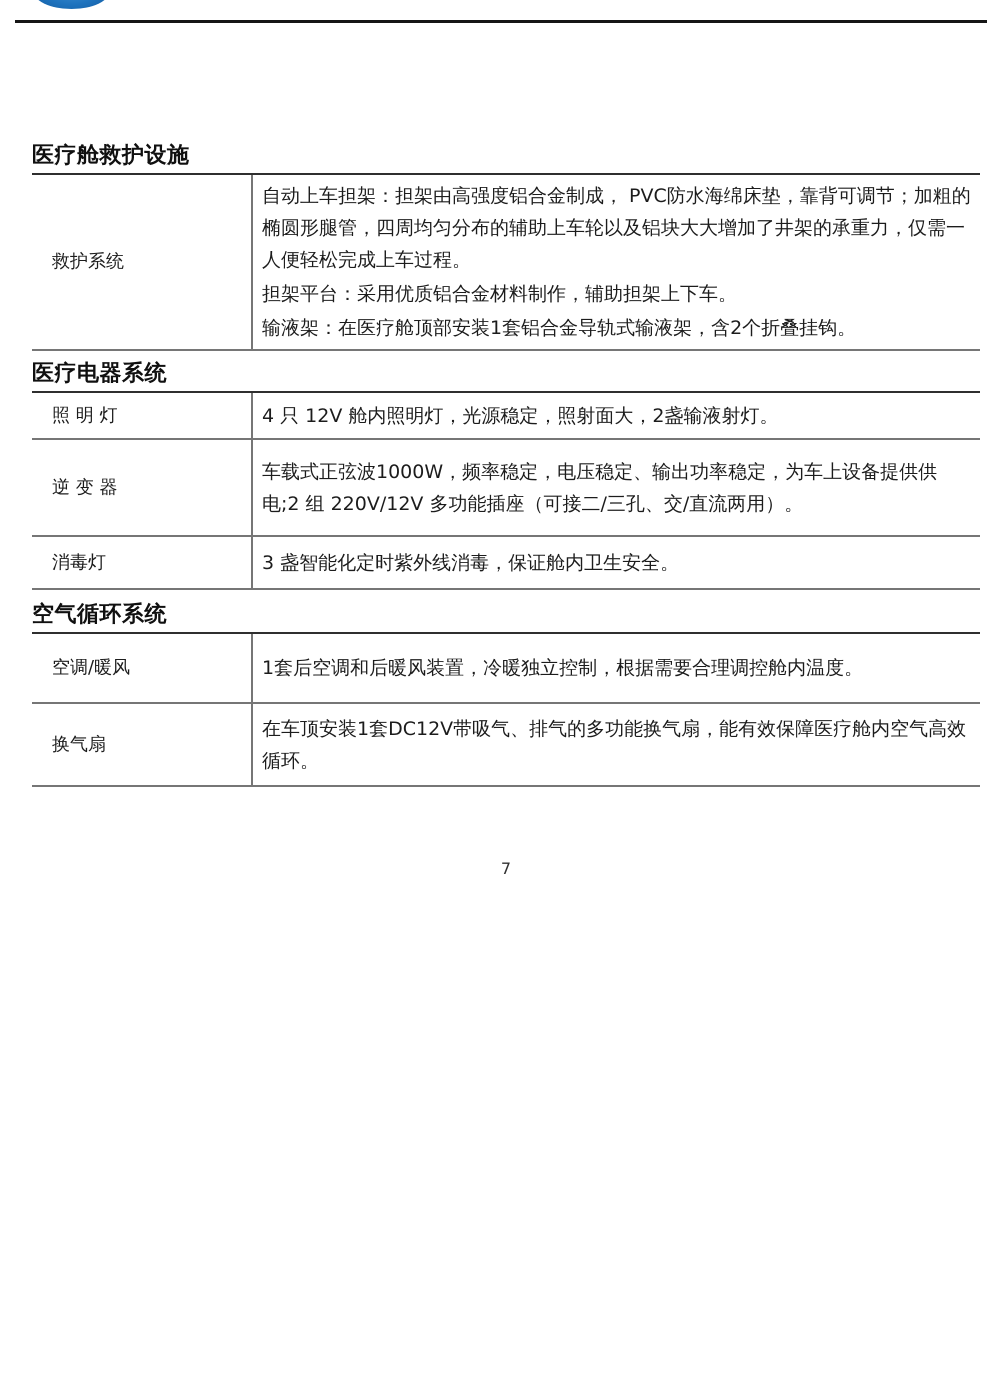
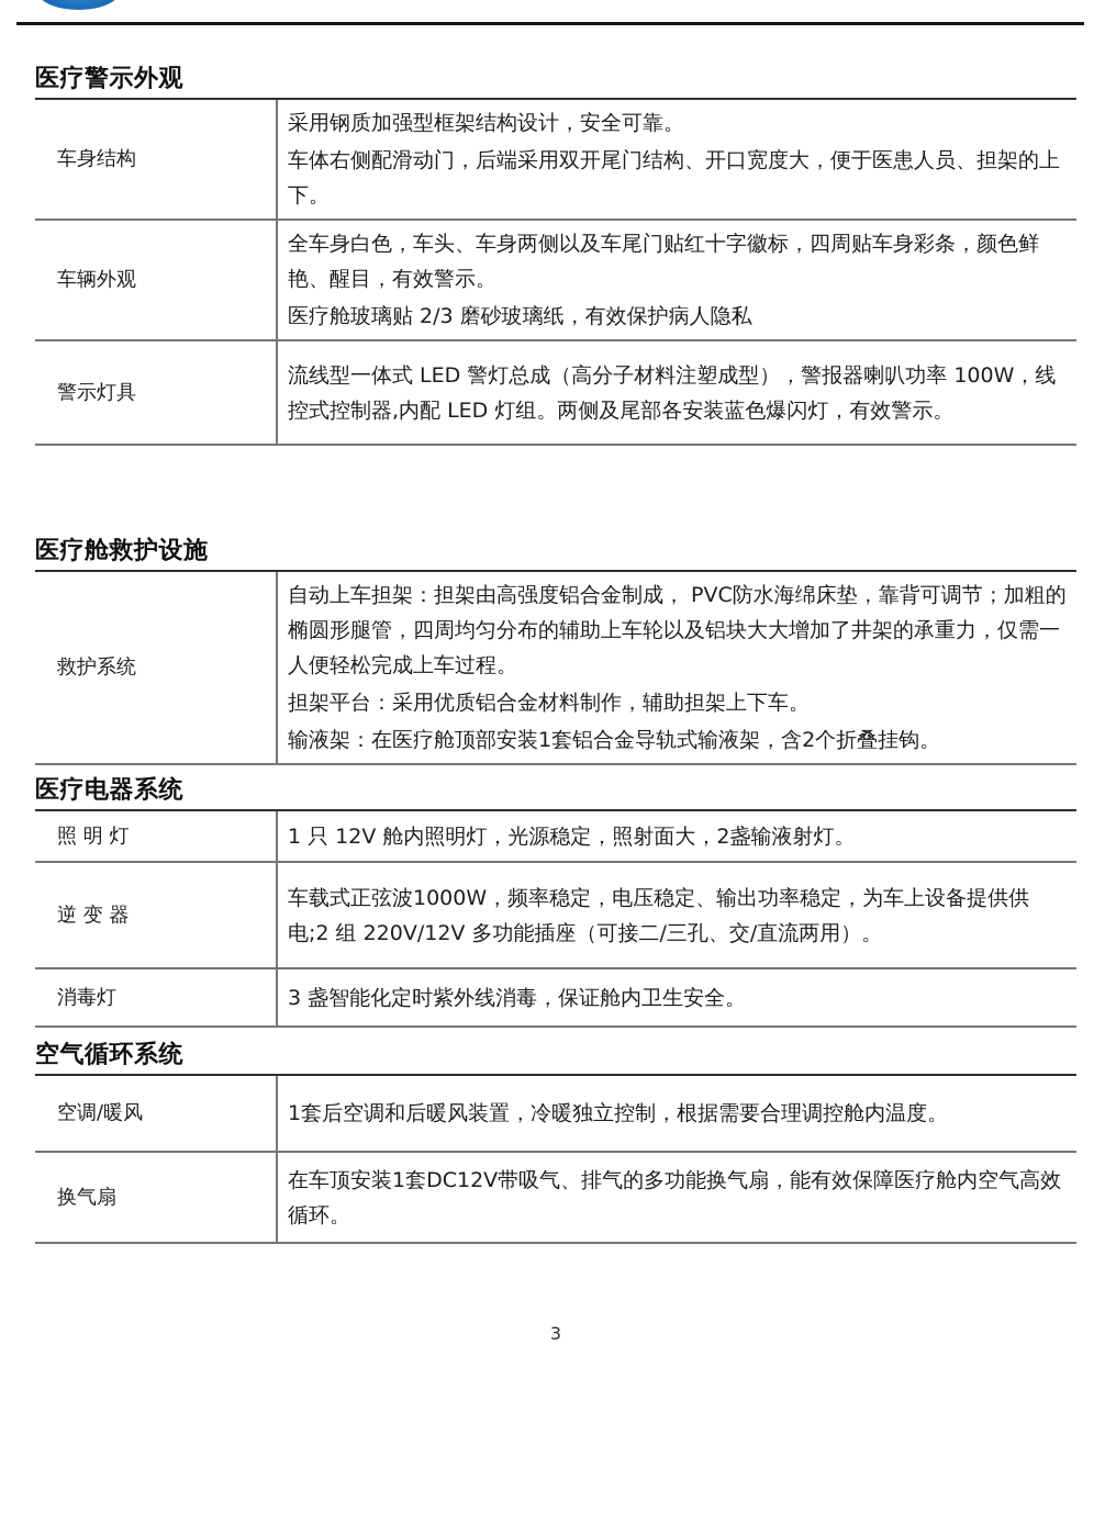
+ 医疗警示外观
+ 车身结构
+ 采用钢质加强型框架结构设计，安全可靠。
+ 车体右侧配滑动门，后端采用双开尾门结构、开口宽度大，便于医患人员、担架的上下。
+ 车辆外观
+ 全车身白色，车头、车身两侧以及车尾门贴红十字徽标，四周贴车身彩条，颜色鲜艳、醒目，有效警示。
+ 医疗舱玻璃贴 2/3 磨砂玻璃纸，有效保护病人隐私
+ 警示灯具
+ 流线型一体式 LED 警灯总成（高分子材料注塑成型），警报器喇叭功率 100W，线控式控制器,内配 LED 灯组。两侧及尾部各安装蓝色爆闪灯，有效警示。
  医疗舱救护设施
  救护系统
  自动上车担架：担架由高强度铝合金制成， PVC防水海绵床垫，靠背可调节；加粗的椭圆形腿管，四周均匀分布的辅助上车轮以及铝块大大增加了井架的承重力，仅需一人便轻松完成上车过程。
  担架平台：采用优质铝合金材料制作，辅助担架上下车。
  输液架：在医疗舱顶部安装1套铝合金导轨式输液架，含2个折叠挂钩。
  医疗电器系统
  照 明 灯
- 4 只 12V 舱内照明灯，光源稳定，照射面大，2盏输液射灯。
+ 1 只 12V 舱内照明灯，光源稳定，照射面大，2盏输液射灯。
  逆 变 器
  车载式正弦波1000W，频率稳定，电压稳定、输出功率稳定，为车上设备提供供电;2 组 220V/12V 多功能插座（可接二/三孔、交/直流两用）。
  消毒灯
  3 盏智能化定时紫外线消毒，保证舱内卫生安全。
  空气循环系统
  空调/暖风
  1套后空调和后暖风装置，冷暖独立控制，根据需要合理调控舱内温度。
  换气扇
  在车顶安装1套DC12V带吸气、排气的多功能换气扇，能有效保障医疗舱内空气高效循环。
- 7
+ 3
